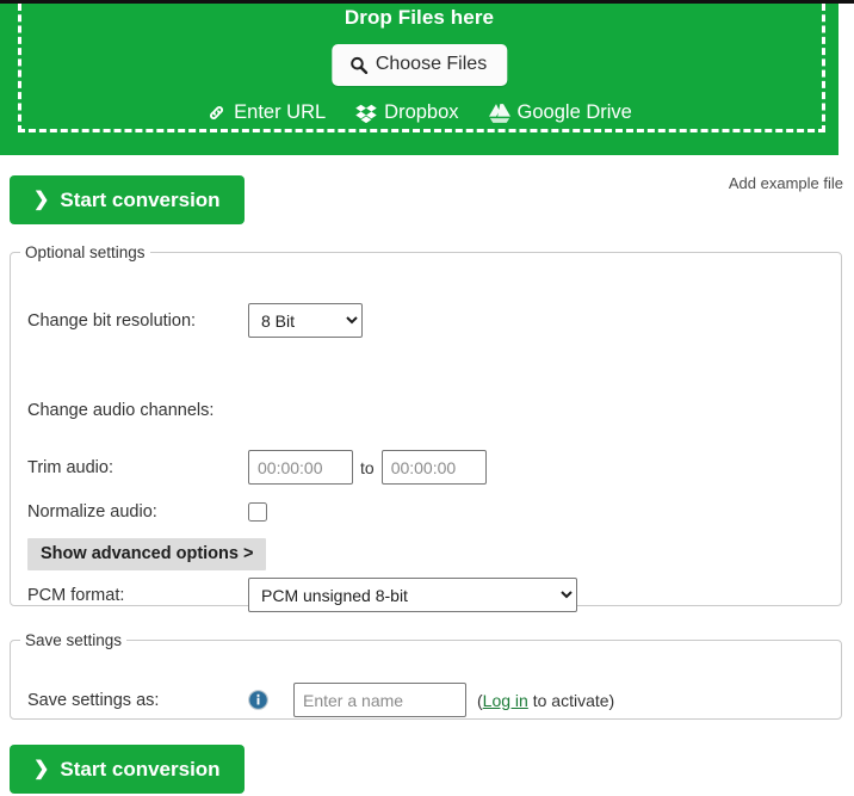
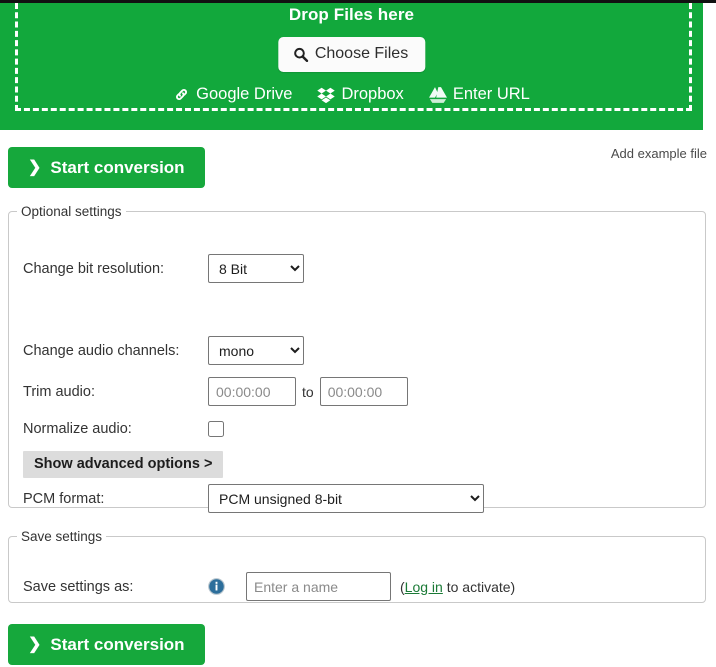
  Drop Files here
  Choose Files
- Enter URL
+ Google Drive
  Dropbox
- Google Drive
+ Enter URL
  ❯
  Start conversion
  Add example file
  Optional settings
  Change bit resolution:
  8 Bit
  Change audio channels:
+ mono
  Trim audio:
  00:00:00
  to
  00:00:00
  Normalize audio:
  Show advanced options >
  PCM format:
  PCM unsigned 8-bit
  Save settings
  Save settings as:
  Enter a name
  (Log in to activate)
  ❯
  Start conversion
